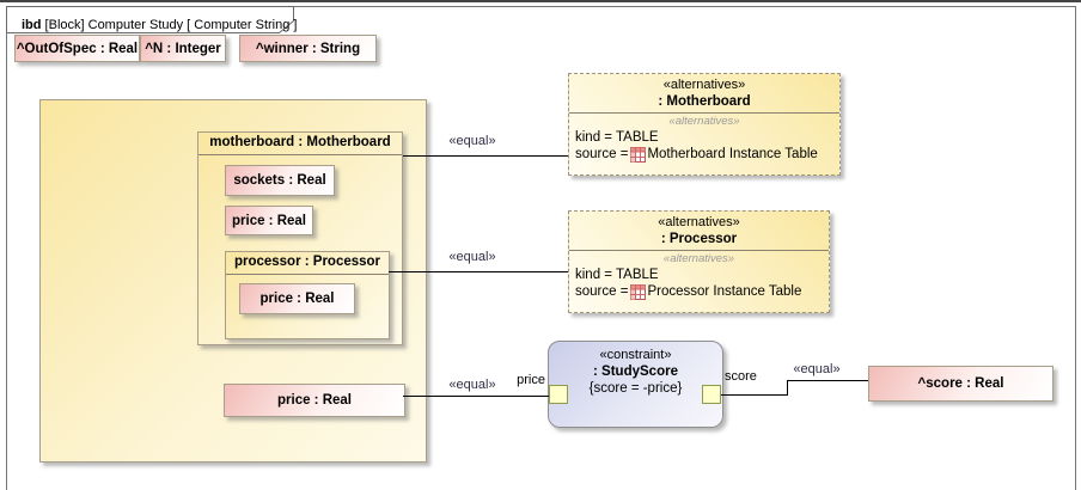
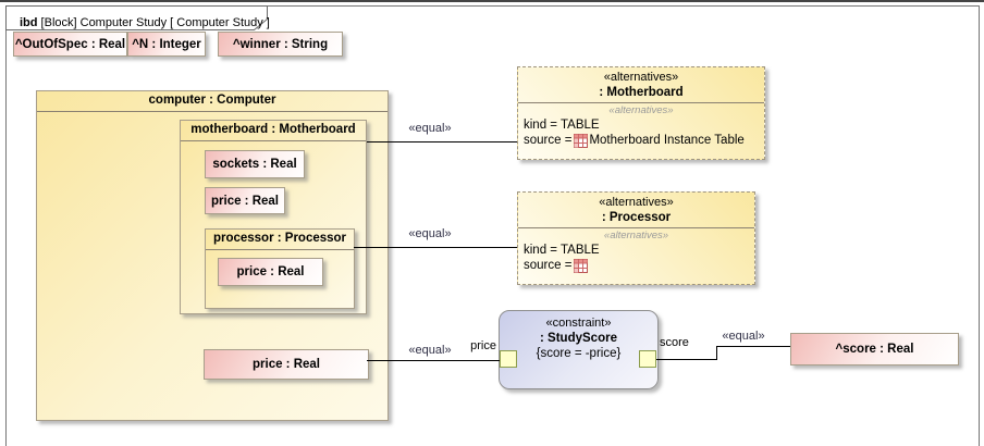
- ibd [Block] Computer Study [ Computer String ]
+ ibd [Block] Computer Study [ Computer Study ]
  ^OutOfSpec : Real
  ^N : Integer
  ^winner : String
+ computer : Computer
  motherboard : Motherboard
  sockets : Real
  price : Real
  processor : Processor
  price : Real
  price : Real
  «alternatives»
  : Motherboard
  «alternatives»
  kind = TABLE
  source =
  Motherboard Instance Table
  «alternatives»
  : Processor
  «alternatives»
  kind = TABLE
  source =
- Processor Instance Table
  «constraint»
  : StudyScore
  {score = -price}
  price
  score
  ^score : Real
  «equal»
  «equal»
  «equal»
  «equal»
